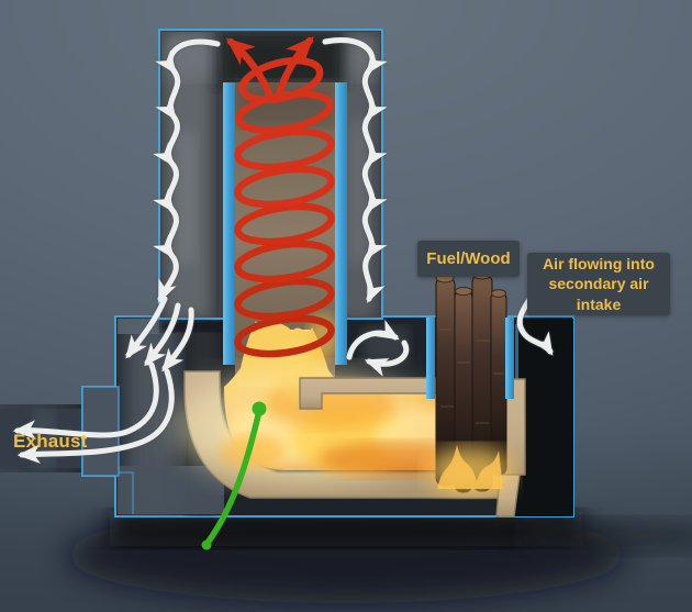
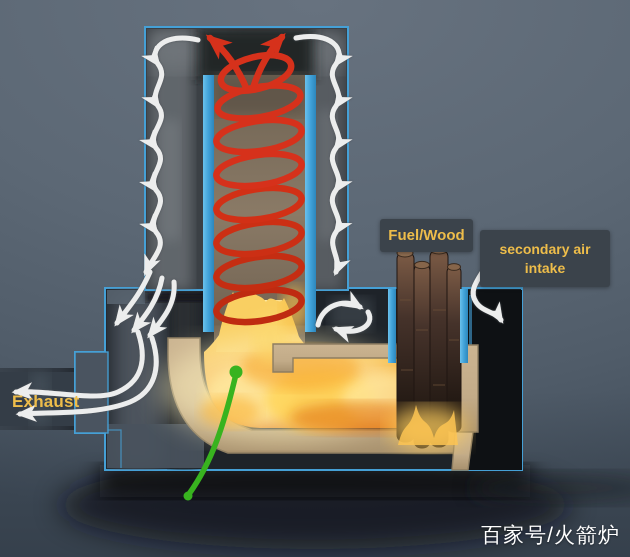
  Fuel/Wood
- Air flowing into
  secondary air intake
  Exhaust
+ 百家号/火箭炉
